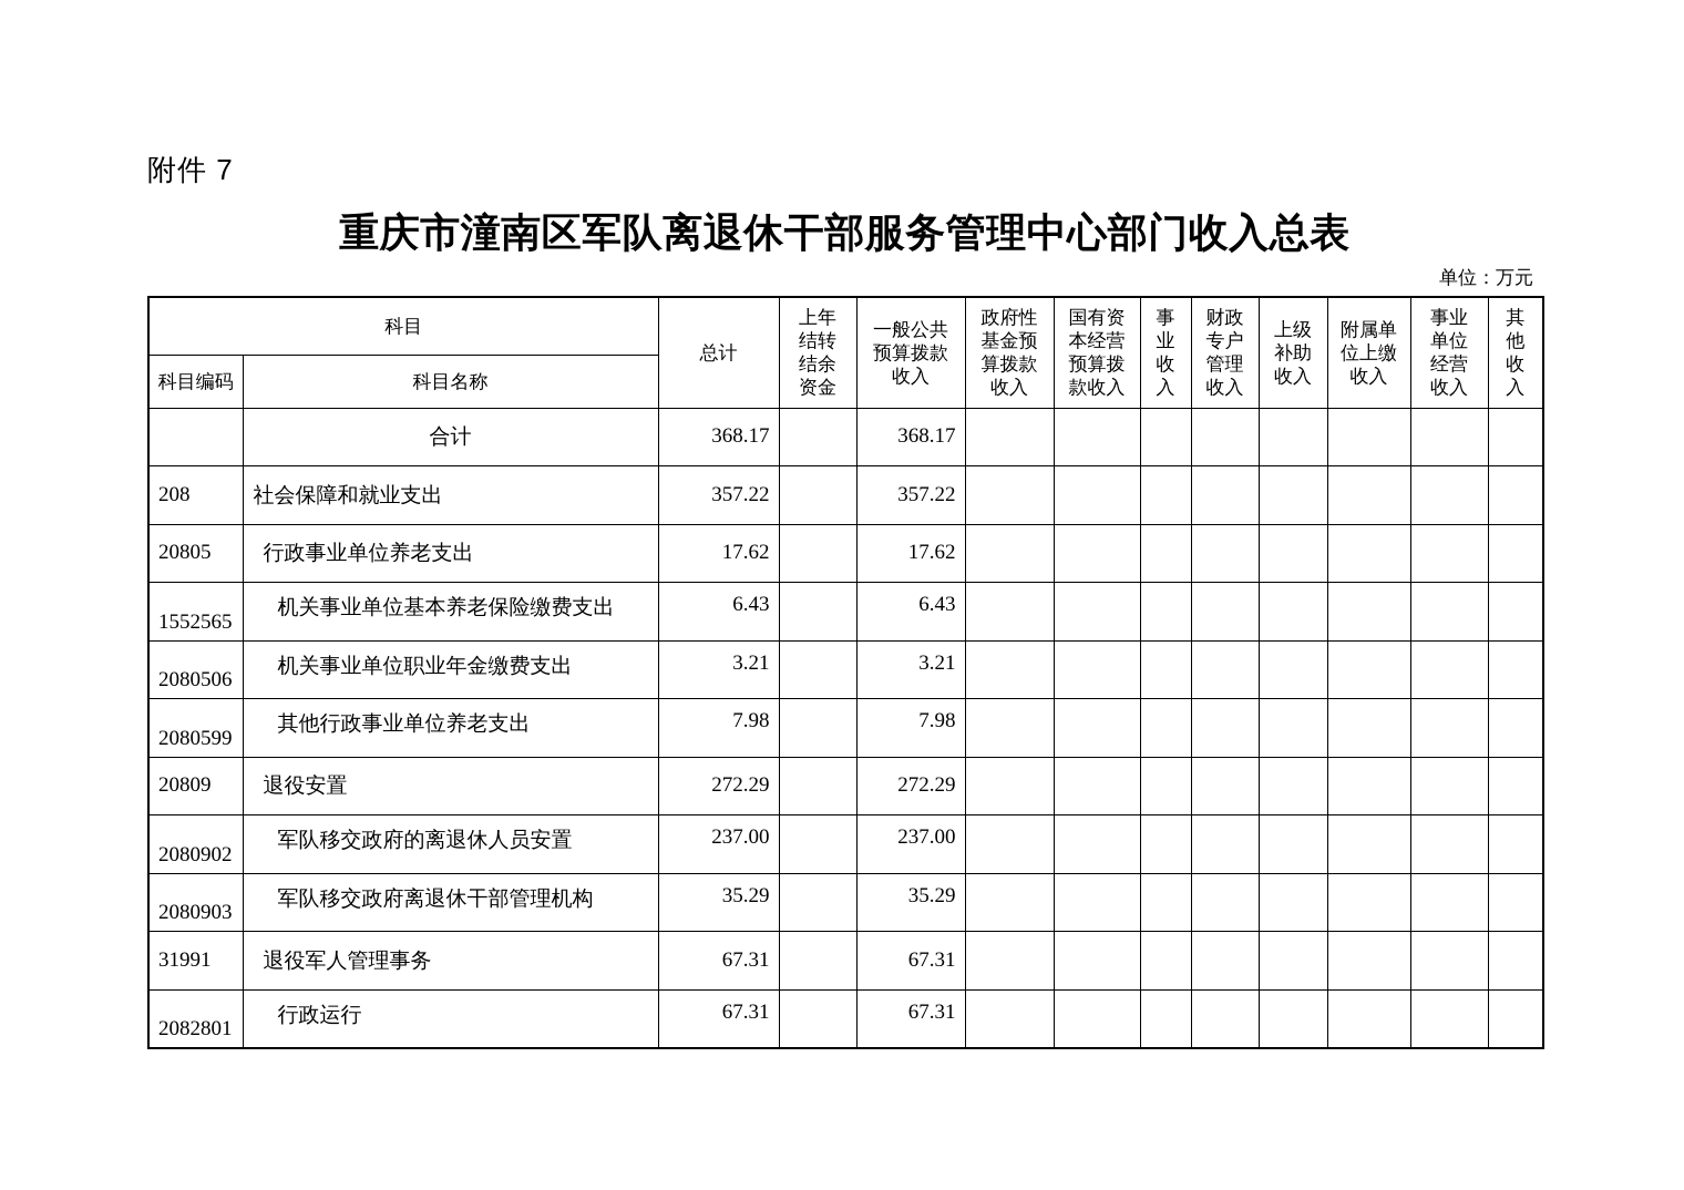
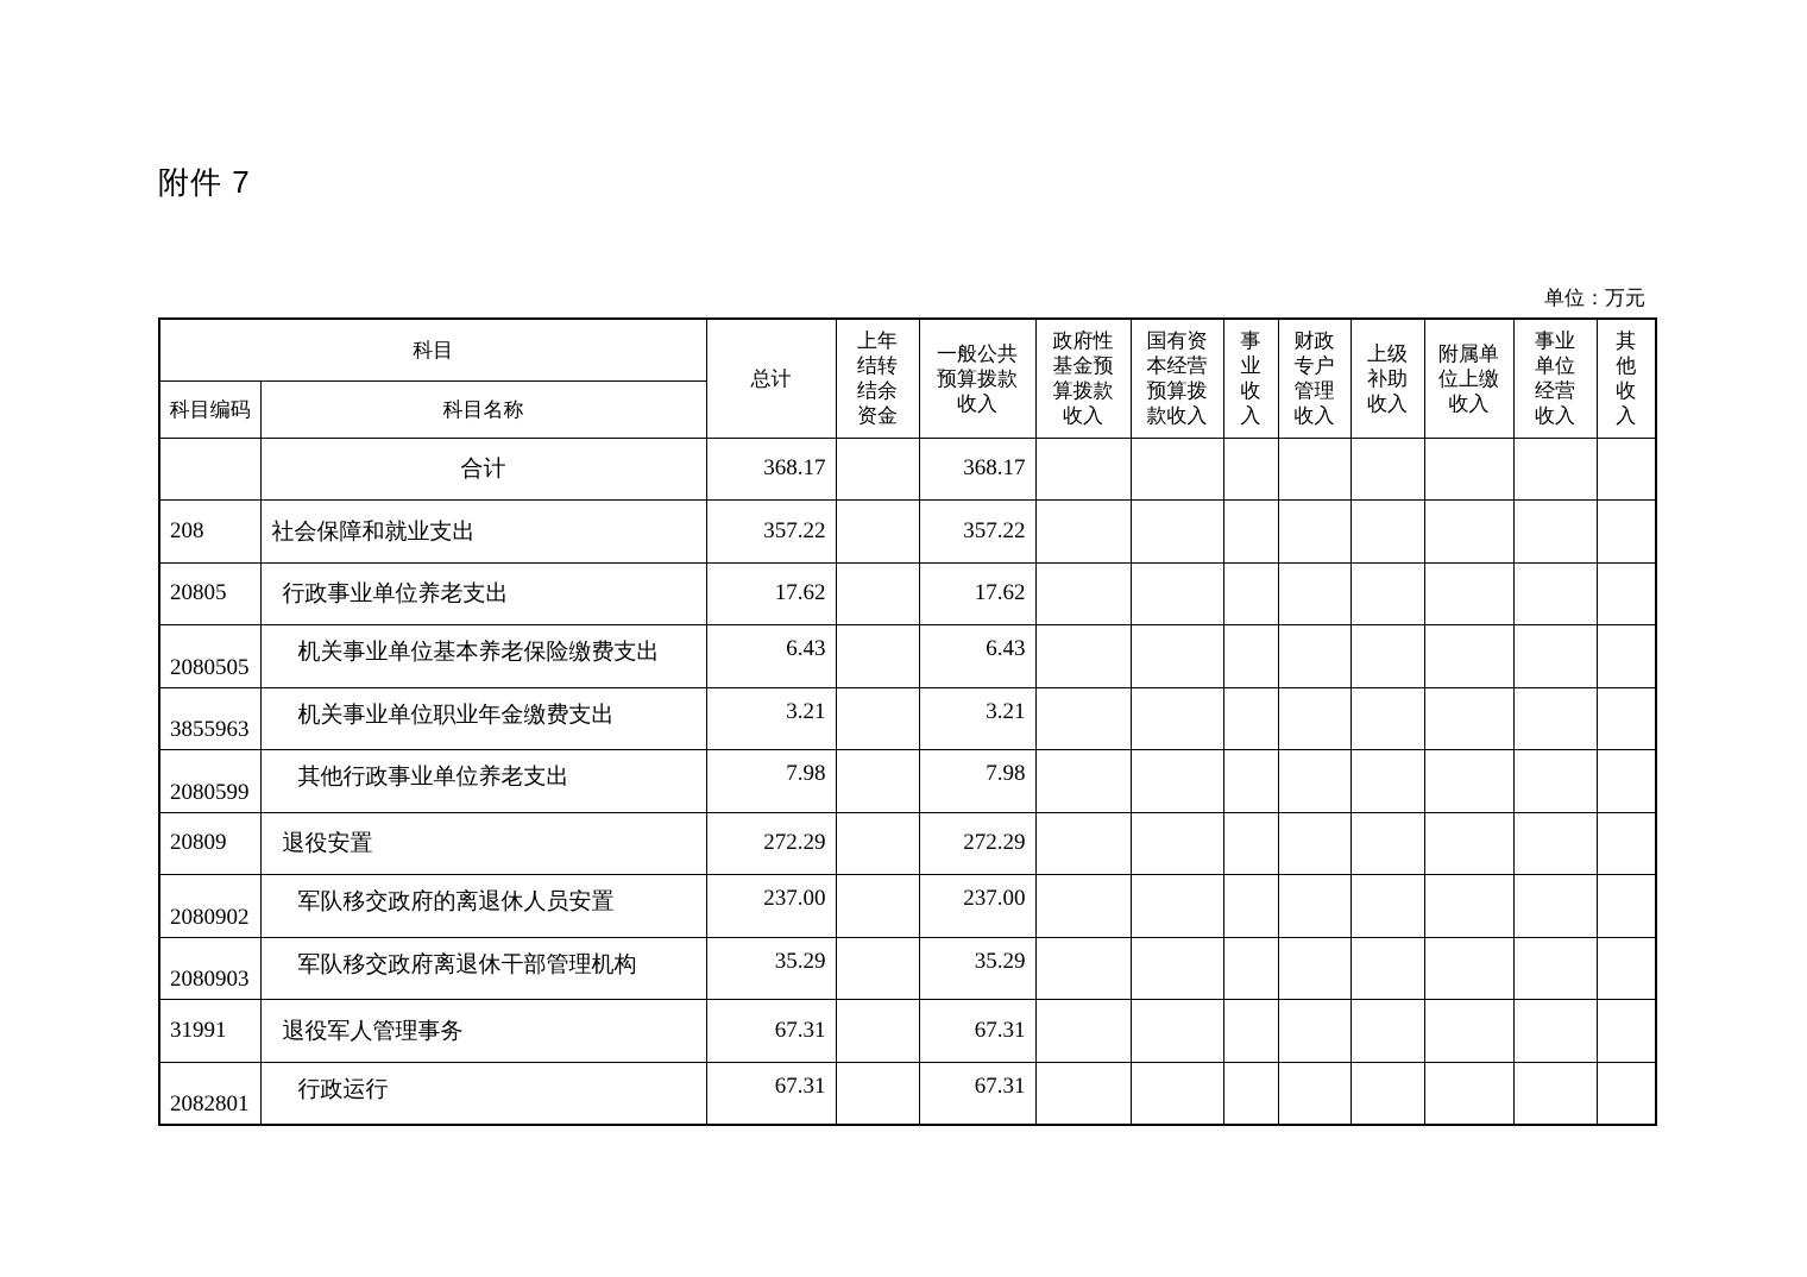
  附件 7
- 重庆市潼南区军队离退休干部服务管理中心部门收入总表
  单位：万元
  科目	总计	上年 结转 结余 资金	一般公共 预算拨款 收入	政府性 基金预 算拨款 收入	国有资 本经营 预算拨 款收入	事 业 收 入	财政 专户 管理 收入	上级 补助 收入	附属单 位上缴 收入	事业 单位 经营 收入	其 他 收 入
  科目编码	科目名称
  	合计	368.17		368.17
  208	社会保障和就业支出	357.22		357.22
  20805	行政事业单位养老支出	17.62		17.62
- 1552565	机关事业单位基本养老保险缴费支出	6.43		6.43
+ 2080505	机关事业单位基本养老保险缴费支出	6.43		6.43
- 2080506	机关事业单位职业年金缴费支出	3.21		3.21
+ 3855963	机关事业单位职业年金缴费支出	3.21		3.21
  2080599	其他行政事业单位养老支出	7.98		7.98
  20809	退役安置	272.29		272.29
  2080902	军队移交政府的离退休人员安置	237.00		237.00
  2080903	军队移交政府离退休干部管理机构	35.29		35.29
  31991	退役军人管理事务	67.31		67.31
  2082801	行政运行	67.31		67.31
